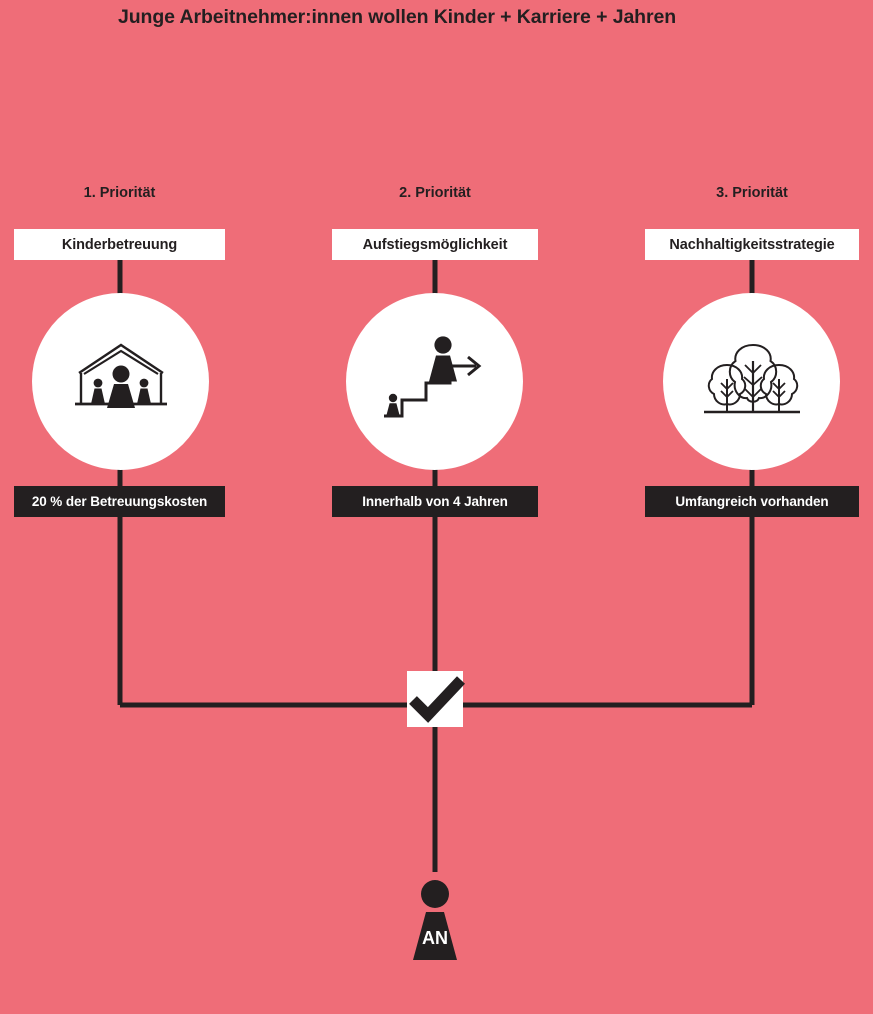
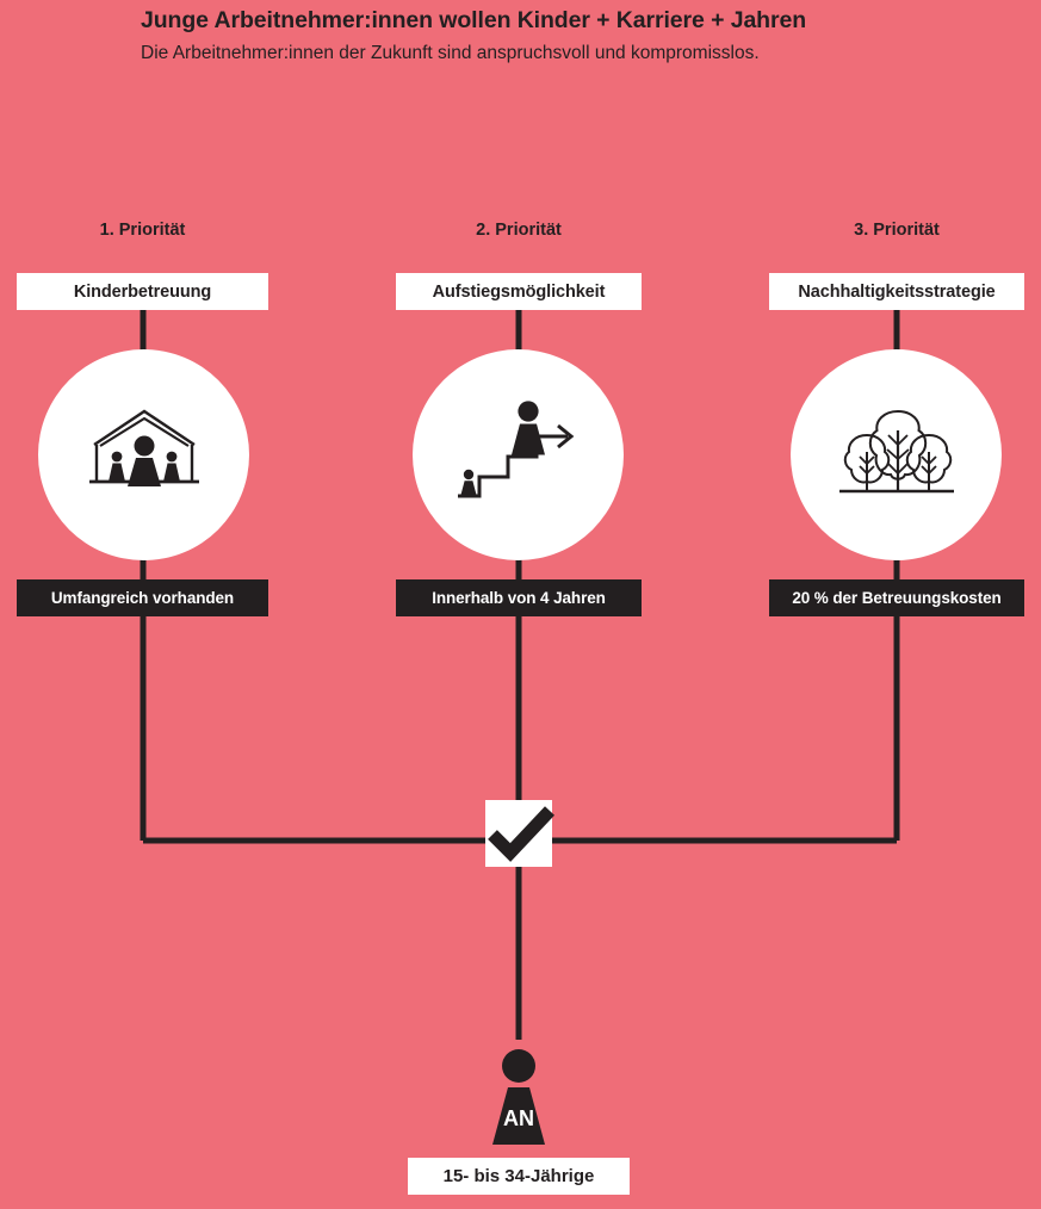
  Junge Arbeitnehmer:innen wollen Kinder + Karriere + Jahren
+ Die Arbeitnehmer:innen der Zukunft sind anspruchsvoll und kompromisslos.
  1. Priorität
  Kinderbetreuung
- 20 % der Betreuungskosten
+ Umfangreich vorhanden
  2. Priorität
  Aufstiegsmöglichkeit
  Innerhalb von 4 Jahren
  3. Priorität
  Nachhaltigkeitsstrategie
- Umfangreich vorhanden
+ 20 % der Betreuungskosten
  AN
+ 15- bis 34-Jährige
